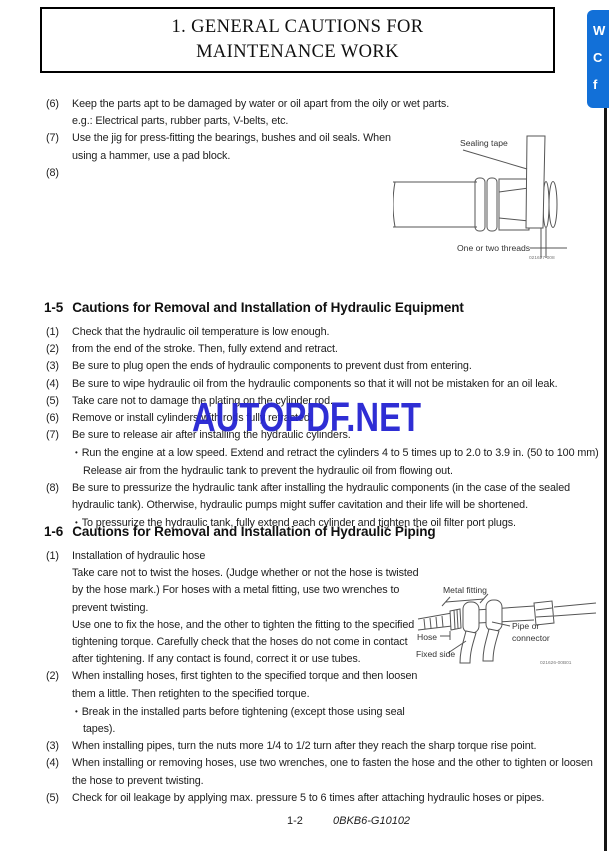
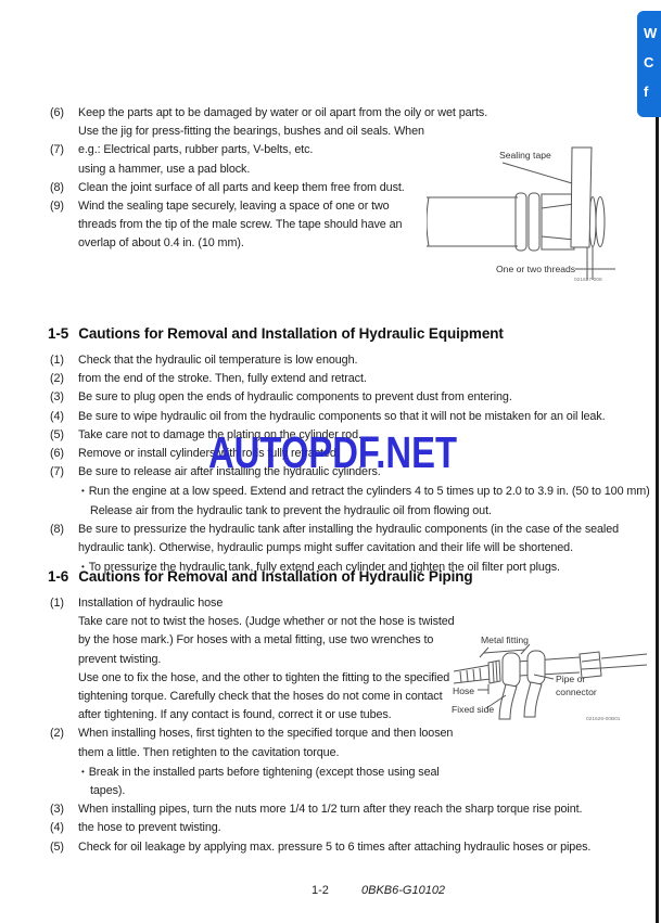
- 1. GENERAL CAUTIONS FOR
- MAINTENANCE WORK
  W
  C
  f
  (6)
  Keep the parts apt to be damaged by water or oil apart from the oily or wet parts.
- e.g.: Electrical parts, rubber parts, V-belts, etc.
+ Use the jig for press-fitting the bearings, bushes and oil seals. When
  (7)
- Use the jig for press-fitting the bearings, bushes and oil seals. When
+ e.g.: Electrical parts, rubber parts, V-belts, etc.
  using a hammer, use a pad block.
  (8)
+ Clean the joint surface of all parts and keep them free from dust.
+ (9)
+ Wind the sealing tape securely, leaving a space of one or two
+ threads from the tip of the male screw. The tape should have an
+ overlap of about 0.4 in. (10 mm).
  Sealing tape
  One or two threads
  1-5
  Cautions for Removal and Installation of Hydraulic Equipment
  (1)
  Check that the hydraulic oil temperature is low enough.
  (2)
  from the end of the stroke. Then, fully extend and retract.
  (3)
  Be sure to plug open the ends of hydraulic components to prevent dust from entering.
  (4)
  Be sure to wipe hydraulic oil from the hydraulic components so that it will not be mistaken for an oil leak.
  (5)
  Take care not to damage the plating on the cylinder rod.
  (6)
  Remove or install cylinders with rods fully retracted.
  (7)
  Be sure to release air after installing the hydraulic cylinders.
  • Run the engine at a low speed. Extend and retract the cylinders 4 to 5 times up to 2.0 to 3.9 in. (50 to 100 mm)
  Release air from the hydraulic tank to prevent the hydraulic oil from flowing out.
  (8)
  Be sure to pressurize the hydraulic tank after installing the hydraulic components (in the case of the sealed
  hydraulic tank). Otherwise, hydraulic pumps might suffer cavitation and their life will be shortened.
  • To pressurize the hydraulic tank, fully extend each cylinder and tighten the oil filter port plugs.
  AUTOPDF.NET
  1-6
  Cautions for Removal and Installation of Hydraulic Piping
  (1)
  Installation of hydraulic hose
  Take care not to twist the hoses. (Judge whether or not the hose is twisted
  by the hose mark.) For hoses with a metal fitting, use two wrenches to
  prevent twisting.
  Use one to fix the hose, and the other to tighten the fitting to the specified
  tightening torque. Carefully check that the hoses do not come in contact
  after tightening. If any contact is found, correct it or use tubes.
  (2)
  When installing hoses, first tighten to the specified torque and then loosen
- them a little. Then retighten to the specified torque.
+ them a little. Then retighten to the cavitation torque.
  • Break in the installed parts before tightening (except those using seal
  tapes).
  (3)
  When installing pipes, turn the nuts more 1/4 to 1/2 turn after they reach the sharp torque rise point.
  (4)
- When installing or removing hoses, use two wrenches, one to fasten the hose and the other to tighten or loosen
  the hose to prevent twisting.
  (5)
  Check for oil leakage by applying max. pressure 5 to 6 times after attaching hydraulic hoses or pipes.
  Metal fitting
  Hose
  Pipe or
  connector
  Fixed side
  1-2
  0BKB6-G10102
